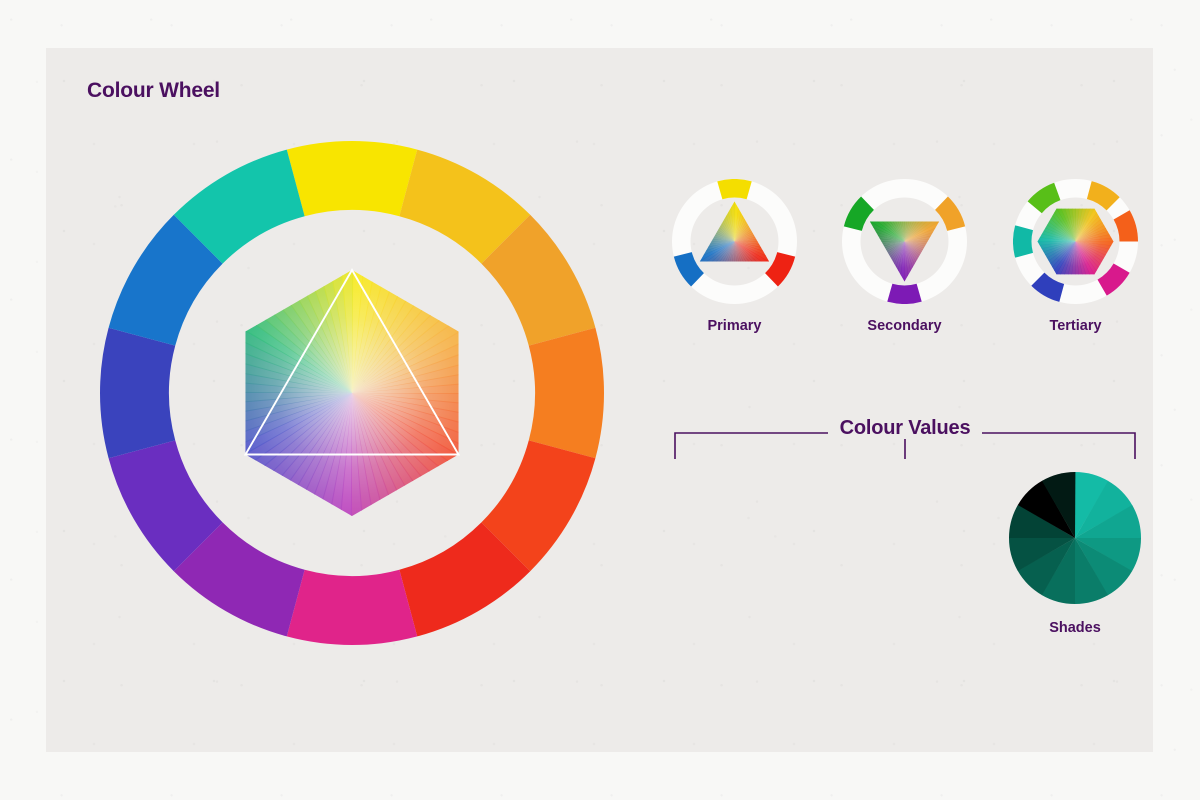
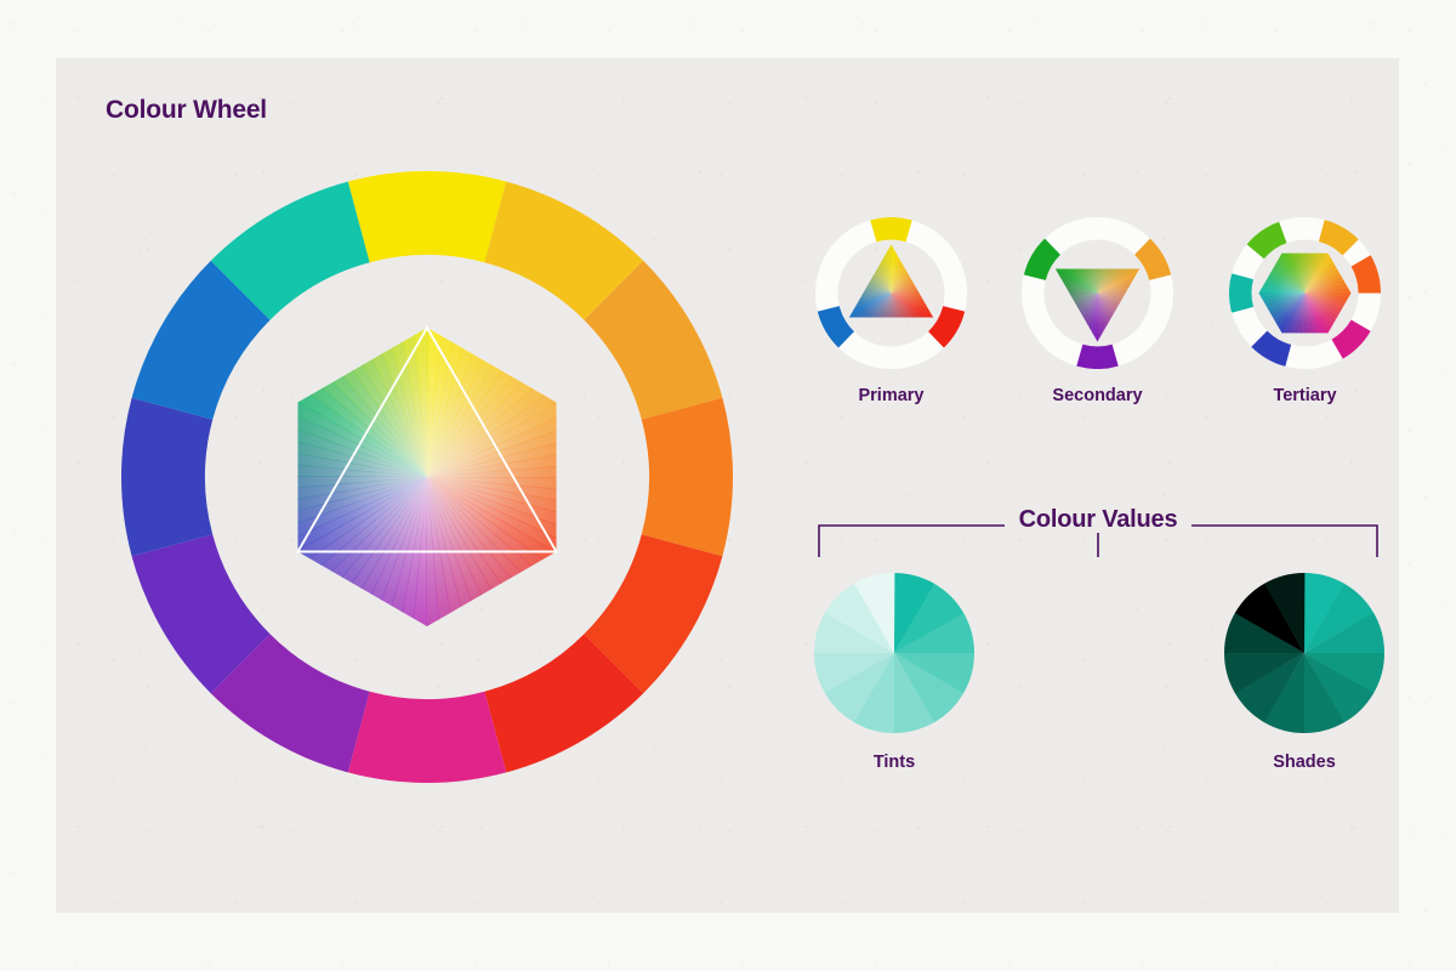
  Colour Wheel
  Primary
  Secondary
  Tertiary
  Colour Values
+ Tints
  Shades
